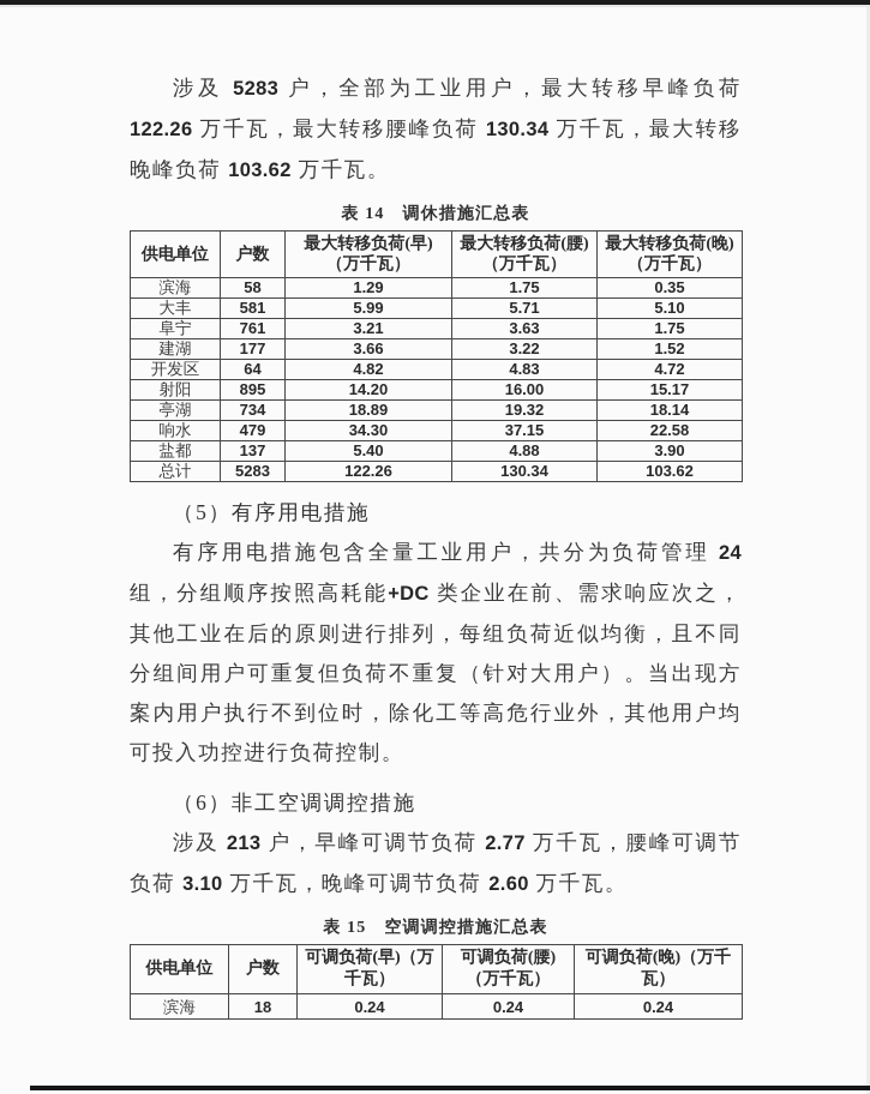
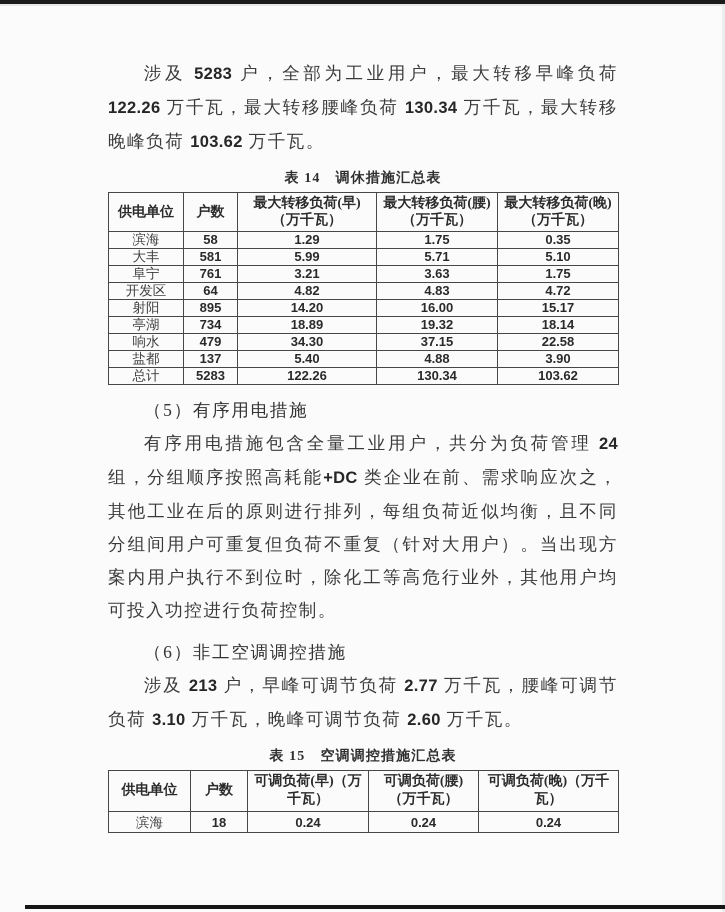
  涉及 5283 户，全部为工业用户，最大转移早峰负荷 122.26 万千瓦，最大转移腰峰负荷 130.34 万千瓦，最大转移晚峰负荷 103.62 万千瓦。
  表 14 调休措施汇总表
  供电单位	户数	最大转移负荷(早) （万千瓦）	最大转移负荷(腰) （万千瓦）	最大转移负荷(晚) （万千瓦）
  滨海	58	1.29	1.75	0.35
  大丰	581	5.99	5.71	5.10
  阜宁	761	3.21	3.63	1.75
- 建湖	177	3.66	3.22	1.52
  开发区	64	4.82	4.83	4.72
  射阳	895	14.20	16.00	15.17
  亭湖	734	18.89	19.32	18.14
  响水	479	34.30	37.15	22.58
  盐都	137	5.40	4.88	3.90
  总计	5283	122.26	130.34	103.62
  （5）有序用电措施
  有序用电措施包含全量工业用户，共分为负荷管理 24 组，分组顺序按照高耗能+DC 类企业在前、需求响应次之，其他工业在后的原则进行排列，每组负荷近似均衡，且不同分组间用户可重复但负荷不重复（针对大用户）。当出现方案内用户执行不到位时，除化工等高危行业外，其他用户均可投入功控进行负荷控制。
  （6）非工空调调控措施
  涉及 213 户，早峰可调节负荷 2.77 万千瓦，腰峰可调节负荷 3.10 万千瓦，晚峰可调节负荷 2.60 万千瓦。
  表 15 空调调控措施汇总表
  供电单位	户数	可调负荷(早)（万千瓦）	可调负荷(腰)（万千瓦）	可调负荷(晚)（万千瓦）
  滨海	18	0.24	0.24	0.24
